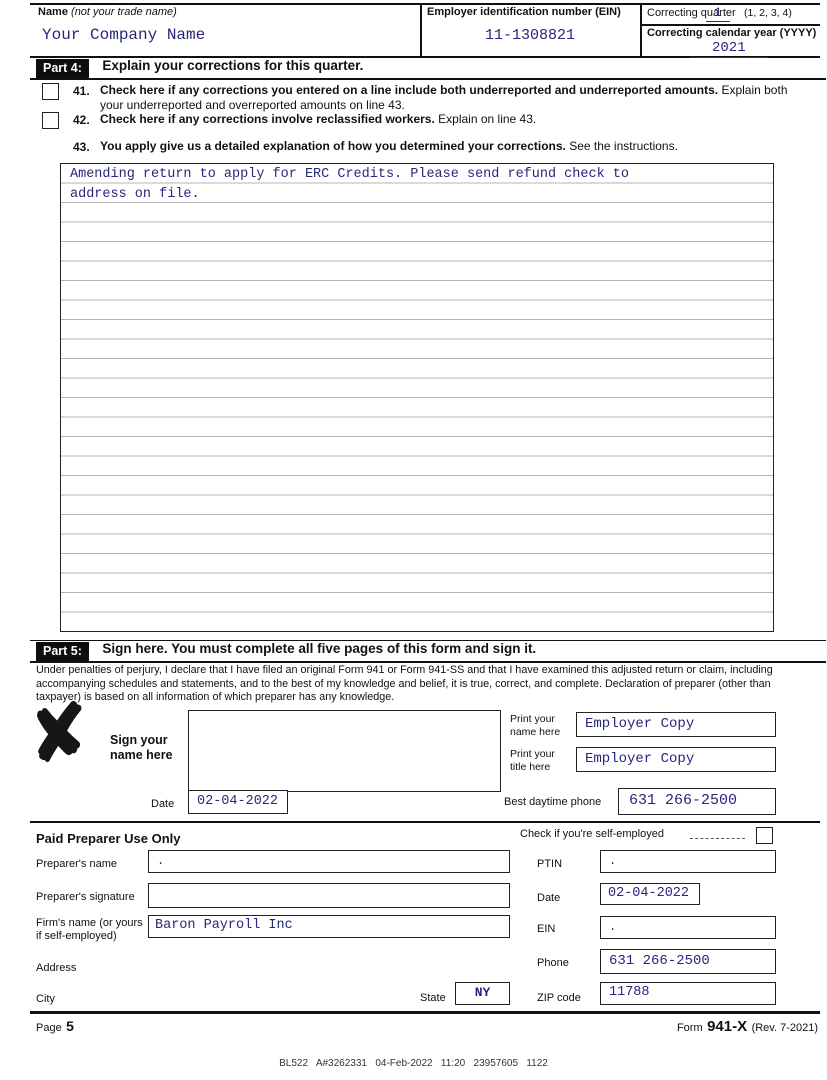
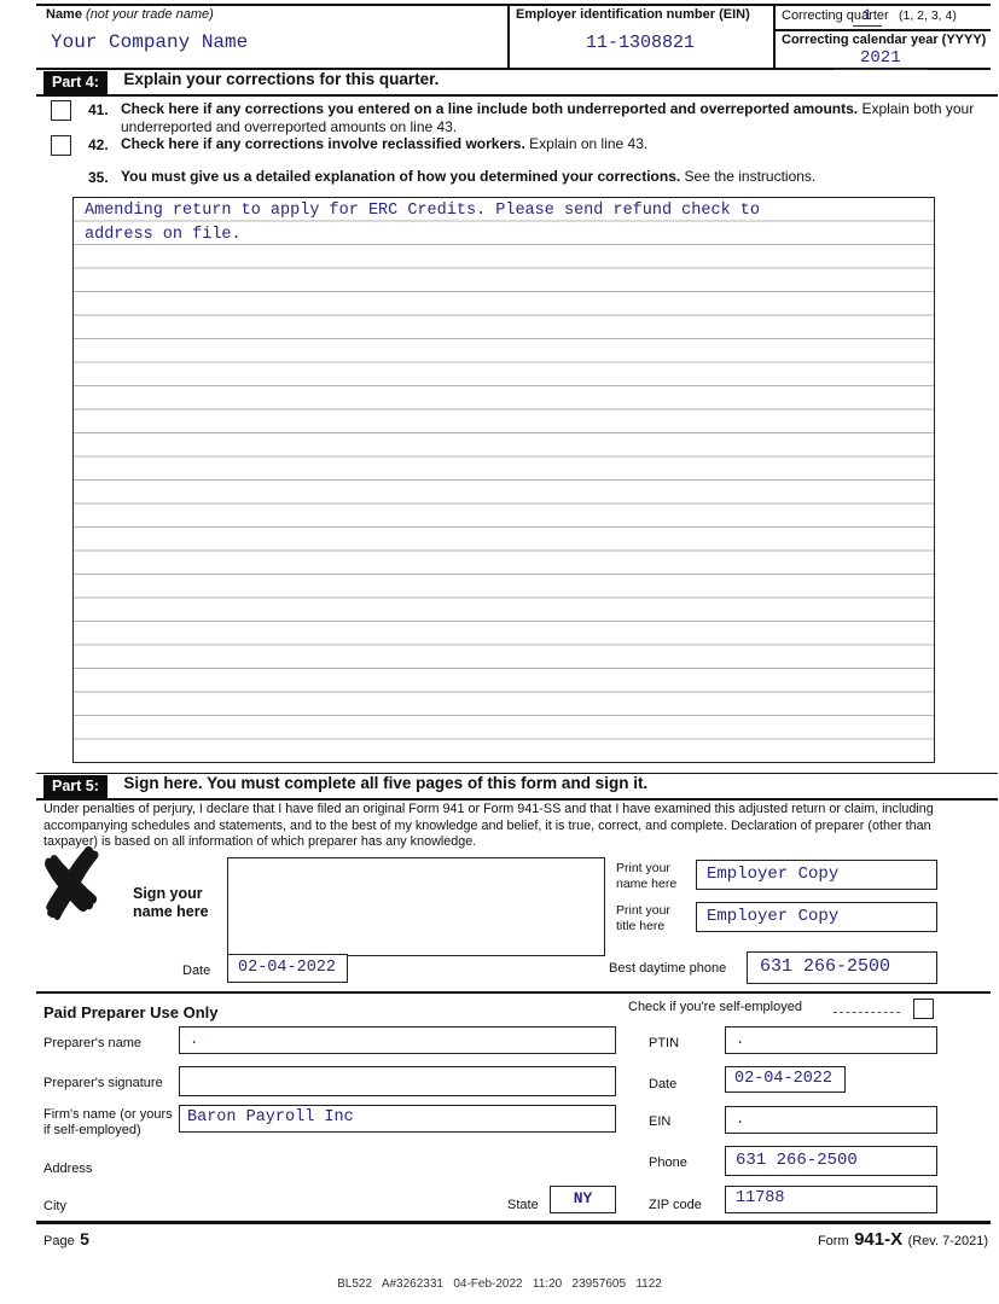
  Name (not your trade name)
  Your Company Name
  Employer identification number (EIN)
  11-1308821
  Correcting quarter
  1
  (1, 2, 3, 4)
  Correcting calendar year (YYYY)
  2021
  Part 4: Explain your corrections for this quarter.
  41.
- Check here if any corrections you entered on a line include both underreported and underreported amounts. Explain both your underreported and overreported amounts on line 43.
+ Check here if any corrections you entered on a line include both underreported and overreported amounts. Explain both your underreported and overreported amounts on line 43.
  42.
  Check here if any corrections involve reclassified workers. Explain on line 43.
- 43.
+ 35.
- You apply give us a detailed explanation of how you determined your corrections. See the instructions.
+ You must give us a detailed explanation of how you determined your corrections. See the instructions.
  Amending return to apply for ERC Credits. Please send refund check to
  address on file.
  Part 5: Sign here. You must complete all five pages of this form and sign it.
  Under penalties of perjury, I declare that I have filed an original Form 941 or Form 941-SS and that I have examined this adjusted return or claim, including accompanying schedules and statements, and to the best of my knowledge and belief, it is true, correct, and complete. Declaration of preparer (other than taxpayer) is based on all information of which preparer has any knowledge.
  Sign your
  name here
  Print your
  name here
  Employer Copy
  Print your
  title here
  Employer Copy
  Date
  02-04-2022
  Best daytime phone
  631 266-2500
  Paid Preparer Use Only
  Check if you're self-employed
  Preparer's name
  .
  PTIN
  .
  Preparer's signature
  Date
  02-04-2022
  Firm's name (or yours
  if self-employed)
  Baron Payroll Inc
  EIN
  .
  Address
  Phone
  631 266-2500
  City
  State
  NY
  ZIP code
  11788
  Page 5
  Form 941-X (Rev. 7-2021)
  BL522 A#3262331 04-Feb-2022 11:20 23957605 1122
